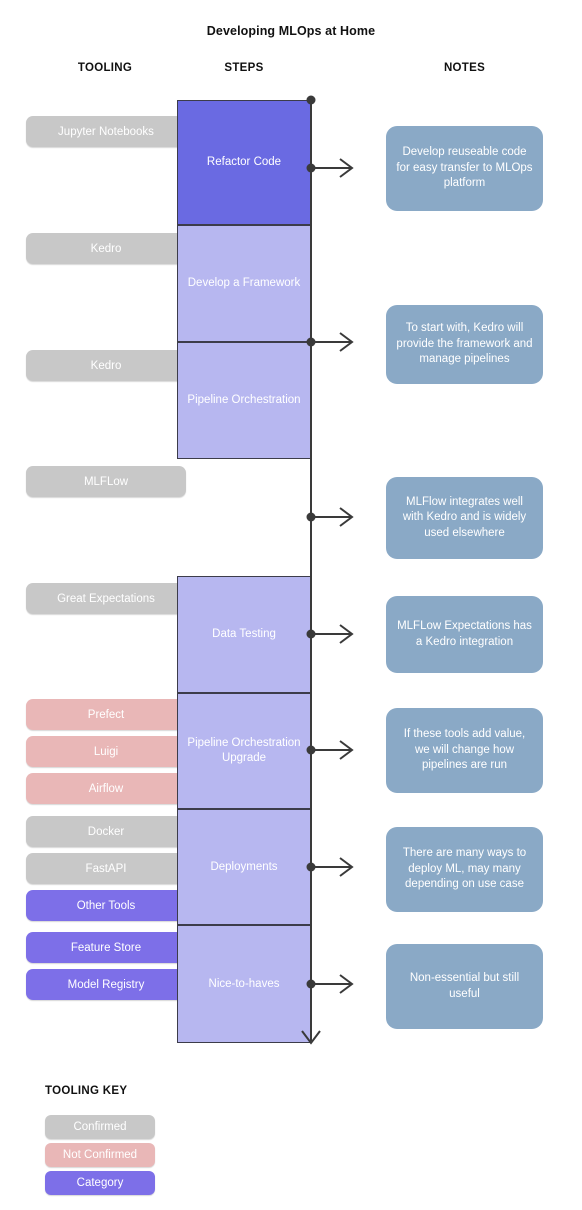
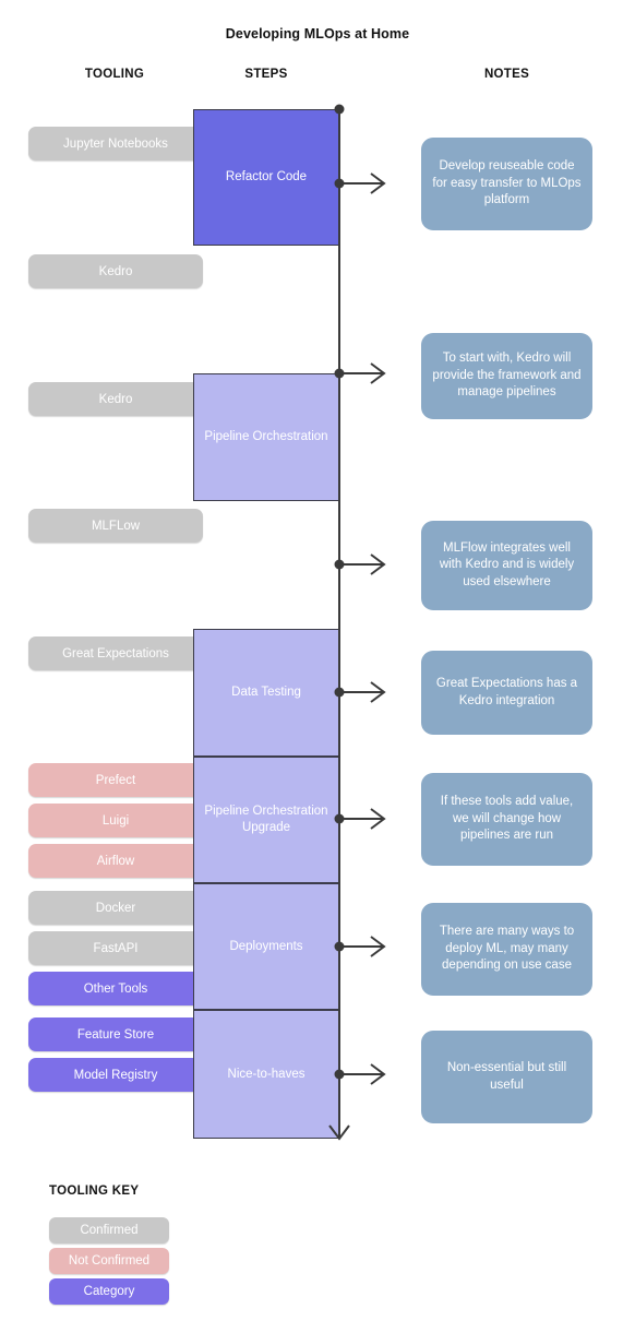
  Developing MLOps at Home
  TOOLING
  STEPS
  NOTES
  Jupyter Notebooks
  Kedro
  Kedro
  MLFLow
  Great Expectations
  Prefect
  Luigi
  Airflow
  Docker
  FastAPI
  Other Tools
  Feature Store
  Model Registry
  Refactor Code
- Develop a Framework
  Pipeline Orchestration
  Data Testing
  Pipeline Orchestration Upgrade
  Deployments
  Nice-to-haves
  Develop reuseable code for easy transfer to MLOps platform
  To start with, Kedro will provide the framework and manage pipelines
  MLFlow integrates well with Kedro and is widely used elsewhere
- MLFLow Expectations has a Kedro integration
+ Great Expectations has a Kedro integration
  If these tools add value, we will change how pipelines are run
  There are many ways to deploy ML, may many depending on use case
  Non-essential but still useful
  TOOLING KEY
  Confirmed
  Not Confirmed
  Category
